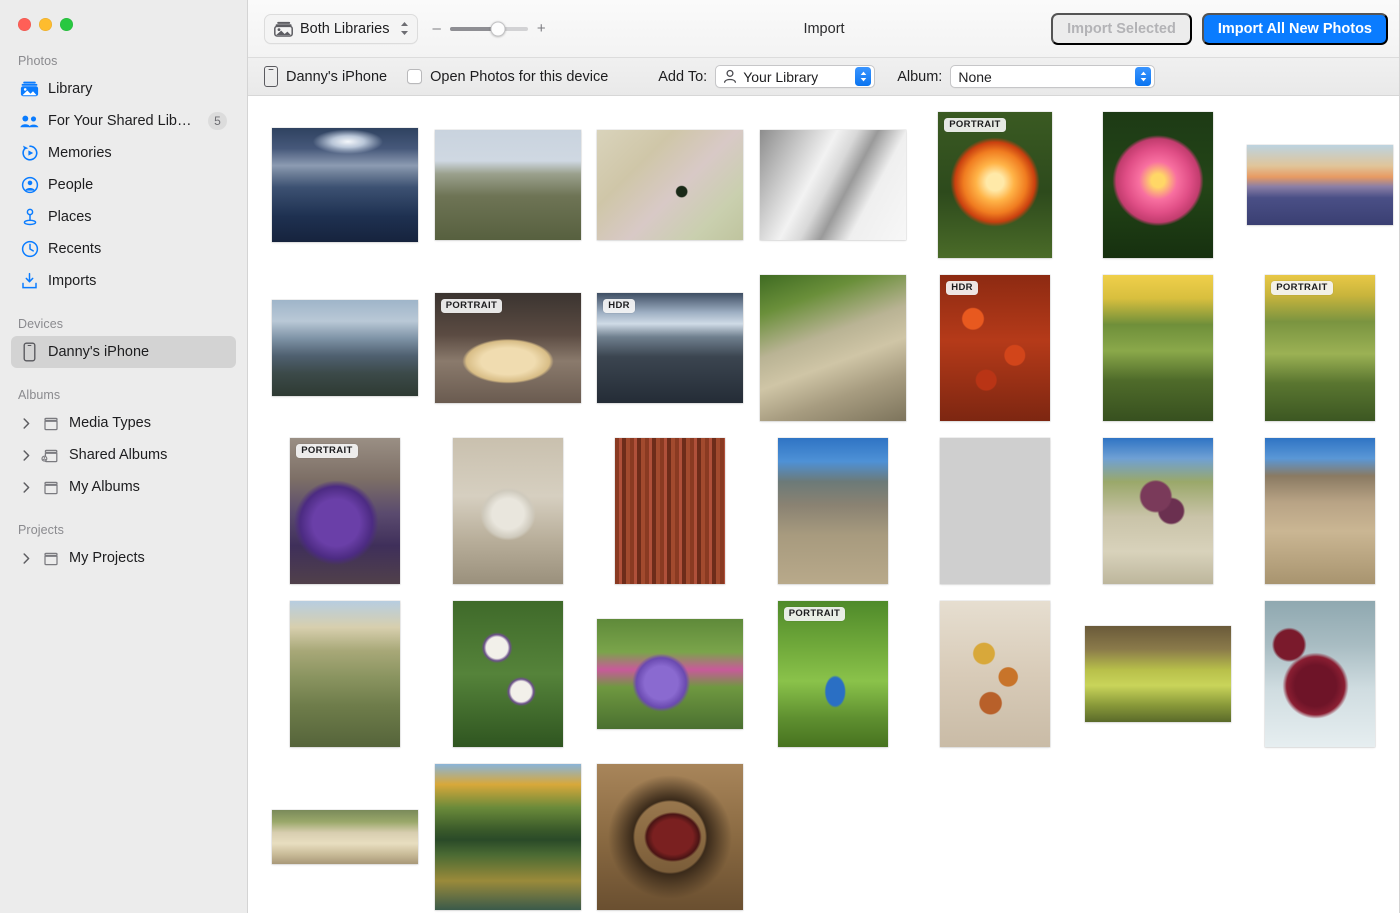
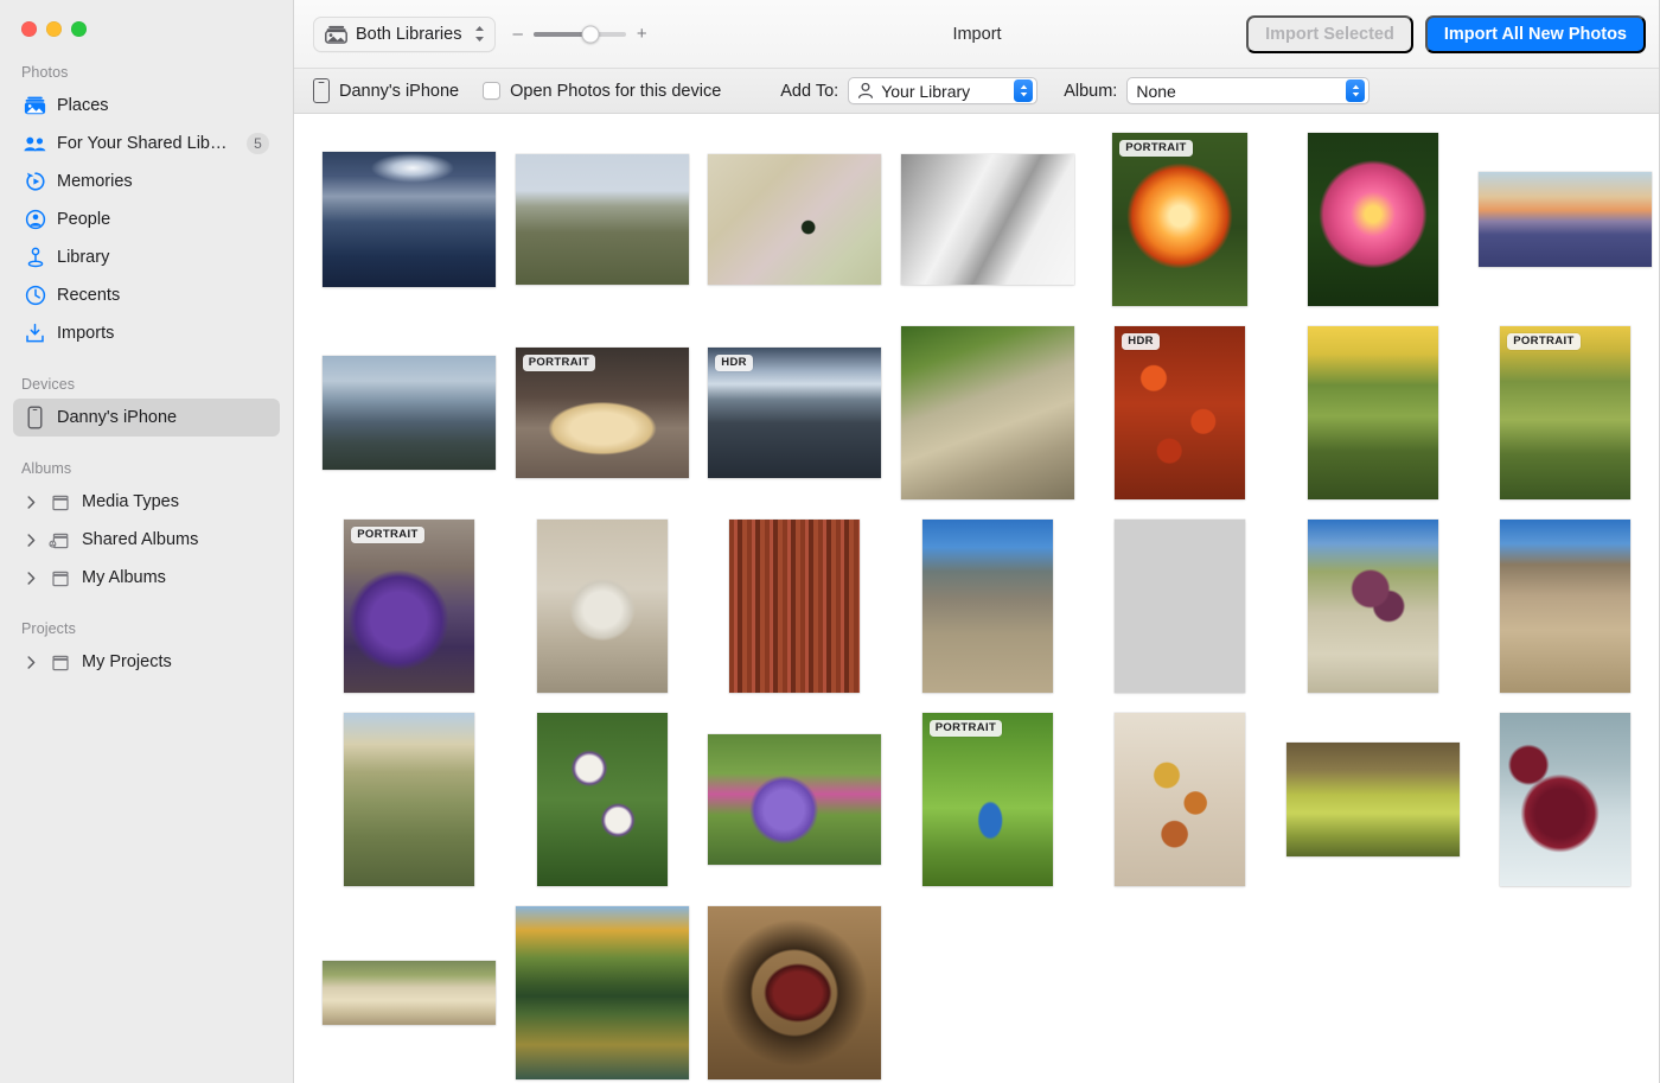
  Photos
- Library
+ Places
  For Your Shared Lib…
  5
  Memories
  People
- Places
+ Library
  Recents
  Imports
  Devices
  Danny's iPhone
  Albums
  Media Types
  Shared Albums
  My Albums
  Projects
  My Projects
  Both Libraries
  –
  +
  Import
  Import Selected
  Import All New Photos
  Danny's iPhone
  Open Photos for this device
  Add To:
  Your Library
  Album:
  None
  PORTRAIT
  PORTRAIT
  HDR
  HDR
  PORTRAIT
  PORTRAIT
  PORTRAIT
